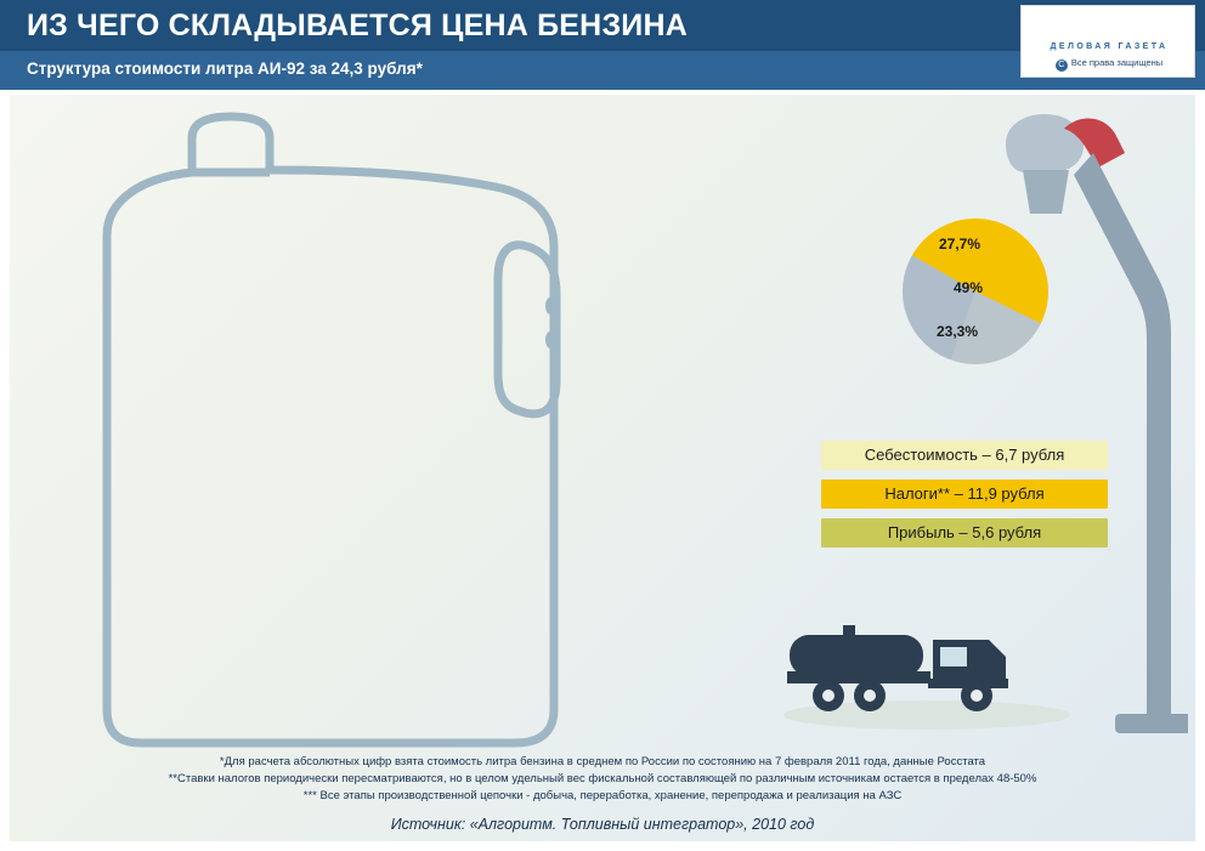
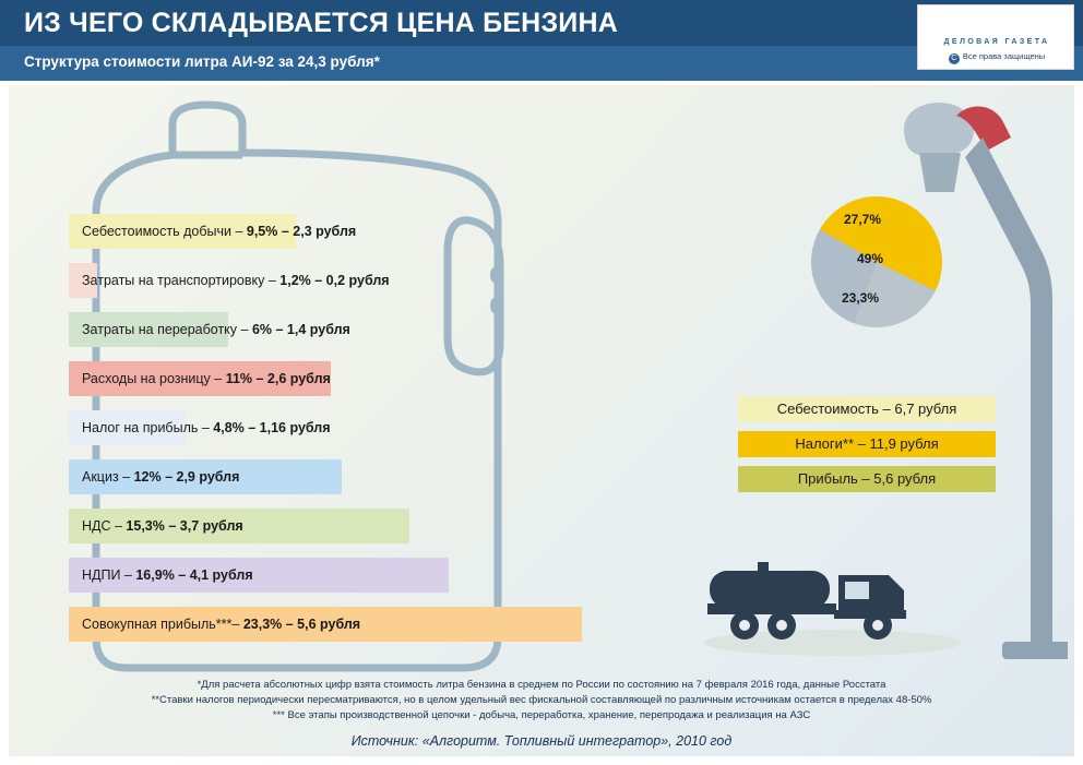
  ИЗ ЧЕГО СКЛАДЫВАЕТСЯ ЦЕНА БЕНЗИНА
  Структура стоимости литра АИ-92 за 24,3 рубля*
  Все права защищены
+ Себестоимость добычи – 9,5% – 2,3 рубля
+ Затраты на транспортировку – 1,2% – 0,2 рубля
+ Затраты на переработку – 6% – 1,4 рубля
+ Расходы на розницу – 11% – 2,6 рубля
+ Налог на прибыль – 4,8% – 1,16 рубля
+ Акциз – 12% – 2,9 рубля
+ НДС – 15,3% – 3,7 рубля
+ НДПИ – 16,9% – 4,1 рубля
+ Совокупная прибыль***– 23,3% – 5,6 рубля
  27,7%
  49%
  23,3%
  Себестоимость – 6,7 рубля
  Налоги** – 11,9 рубля
  Прибыль – 5,6 рубля
- *Для расчета абсолютных цифр взята стоимость литра бензина в среднем по России по состоянию на 7 февраля 2011 года, данные Росстата
+ *Для расчета абсолютных цифр взята стоимость литра бензина в среднем по России по состоянию на 7 февраля 2016 года, данные Росстата
  **Ставки налогов периодически пересматриваются, но в целом удельный вес фискальной составляющей по различным источникам остается в пределах 48-50%
  *** Все этапы производственной цепочки - добыча, переработка, хранение, перепродажа и реализация на АЗС
  Источник: «Алгоритм. Топливный интегратор», 2010 год
